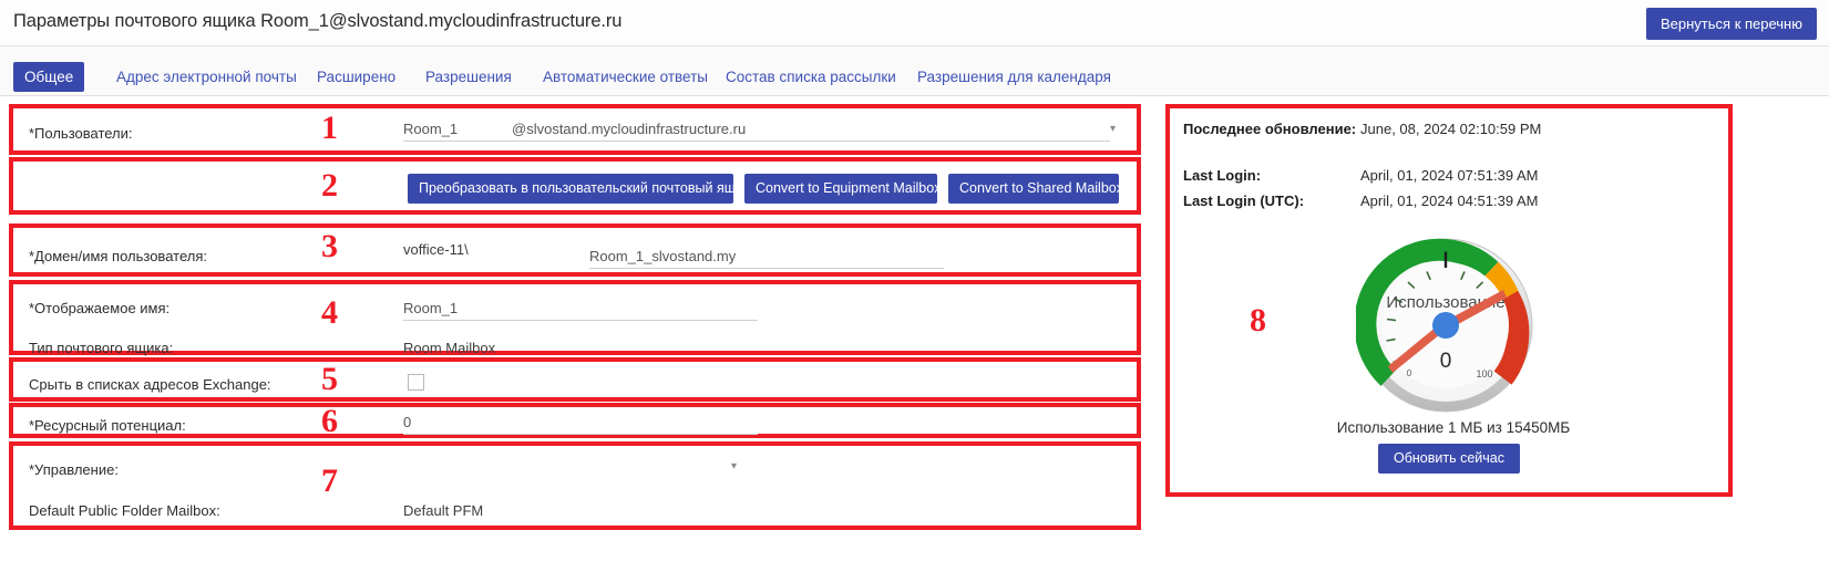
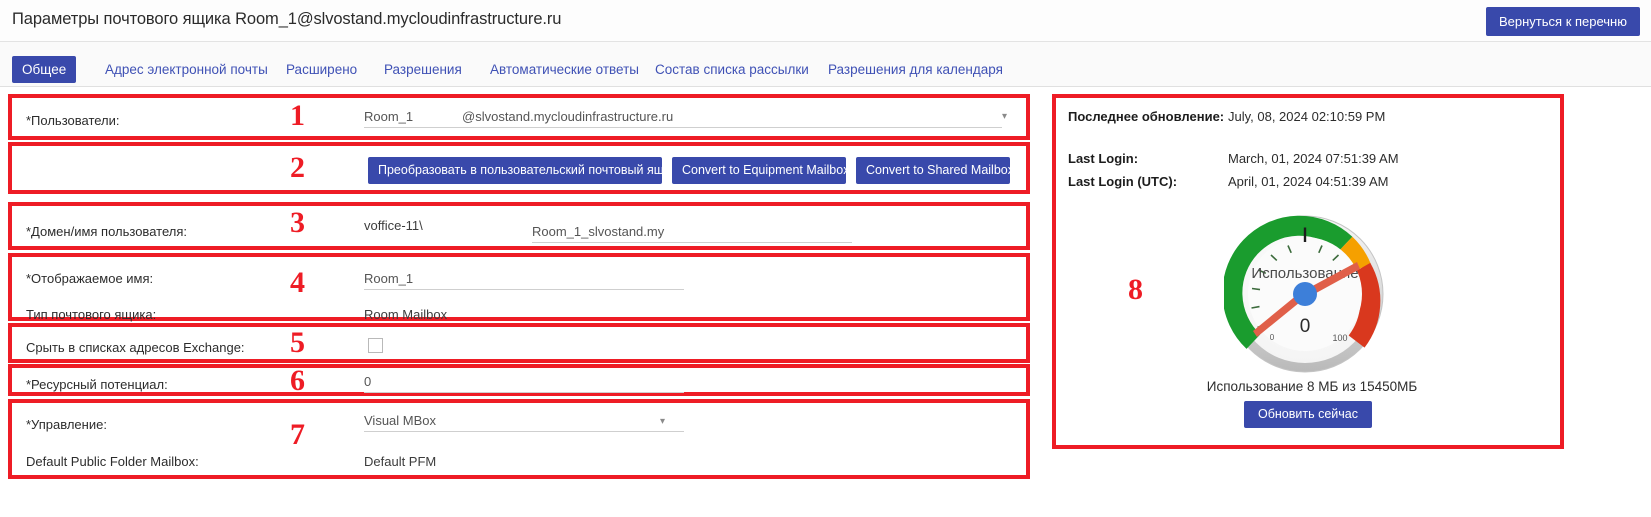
  Параметры почтового ящика Room_1@slvostand.mycloudinfrastructure.ru
  Вернуться к перечню
  Общее
  Адрес электронной почты
  Расширено
  Разрешения
  Автоматические ответы
  Состав списка рассылки
  Разрешения для календаря
  *Пользователи:
  Room_1
  @slvostand.mycloudinfrastructure.ru
  ▾
  1
  Преобразовать в пользовательский почтовый ящи
  Convert to Equipment Mailbox
  Convert to Shared Mailbox
  2
  *Домен/имя пользователя:
  voffice-11\
  Room_1_slvostand.my
  3
  *Отображаемое имя:
  Room_1
  Тип почтового ящика:
  Room Mailbox
  4
  Срыть в списках адресов Exchange:
  5
  *Ресурсный потенциал:
  0
  6
  *Управление:
+ Visual MBox
  ▾
  Default Public Folder Mailbox:
  Default PFM
  7
  Последнее обновление:
- June, 08, 2024 02:10:59 PM
+ July, 08, 2024 02:10:59 PM
  Last Login:
- April, 01, 2024 07:51:39 AM
+ March, 01, 2024 07:51:39 AM
  Last Login (UTC):
  April, 01, 2024 04:51:39 AM
  Использовае
  0
  100
  0
- Использование 1 МБ из 15450МБ
+ Использование 8 МБ из 15450МБ
  Обновить сейчас
  8
